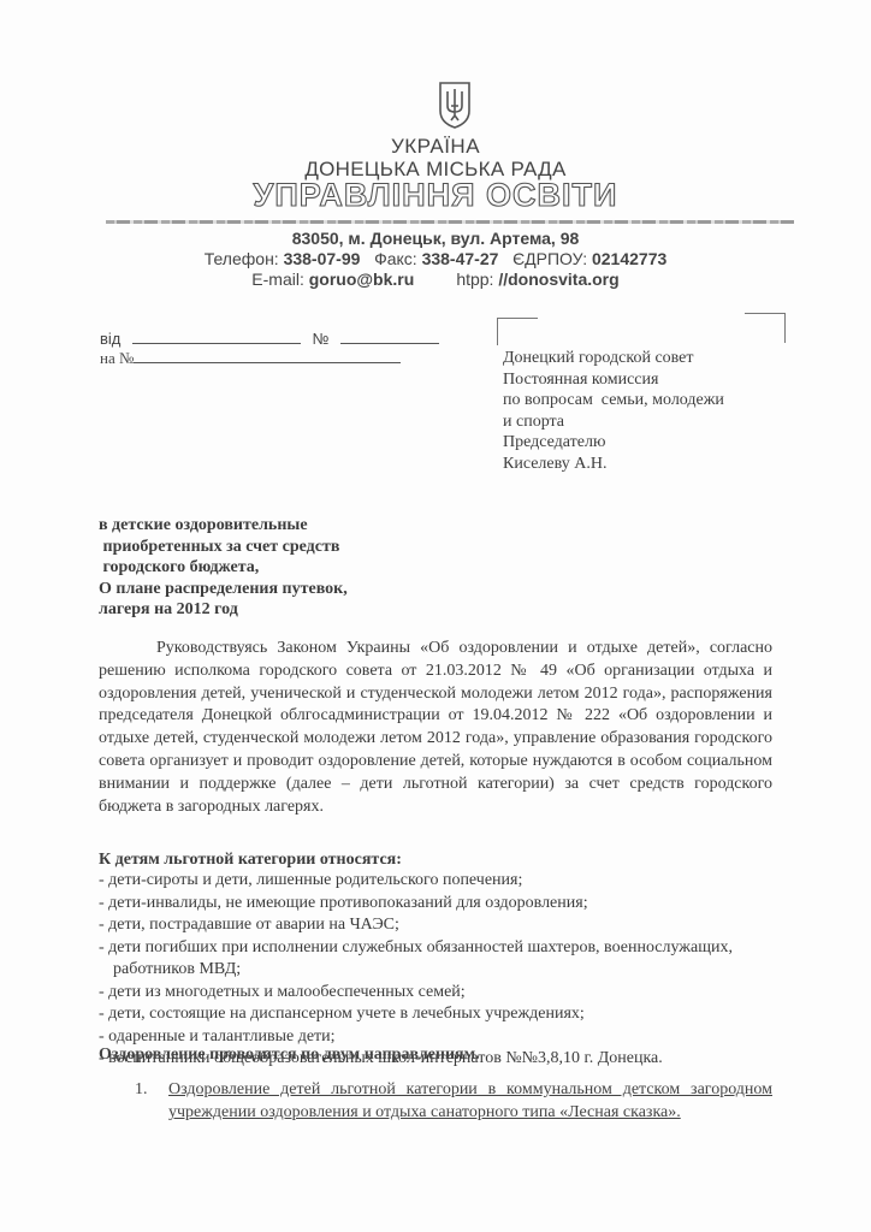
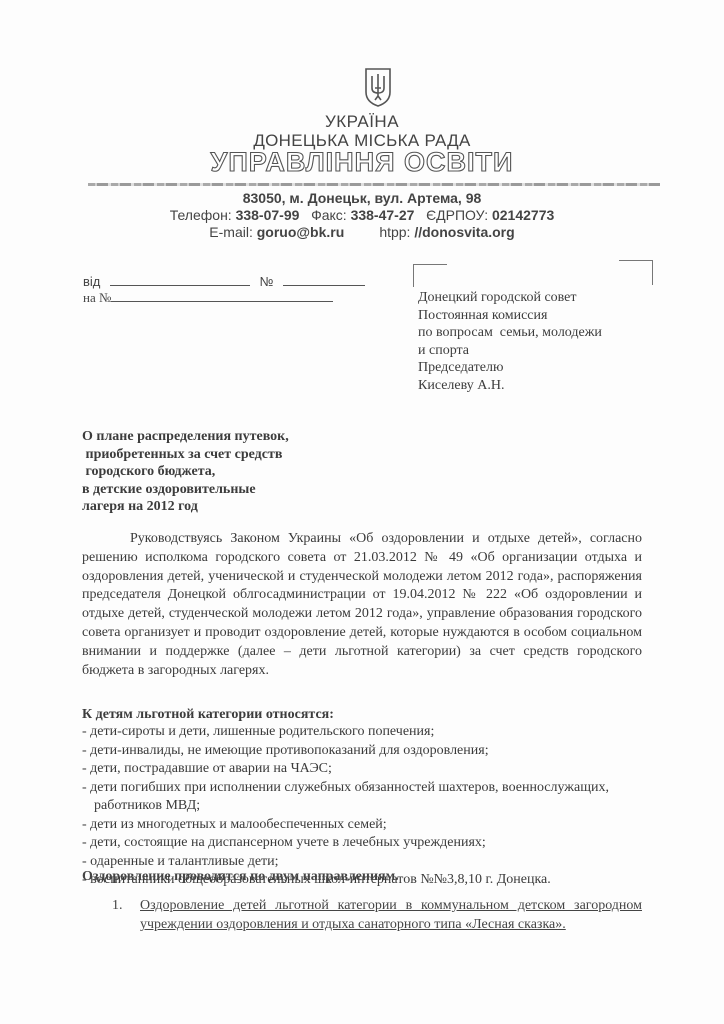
  УКРАЇНА
  ДОНЕЦЬКА МІСЬКА РАДА
  УПРАВЛІННЯ ОСВІТИ
  83050, м. Донецьк, вул. Артема, 98
  Телефон: 338-07-99 Факс: 338-47-27 ЄДРПОУ: 02142773
  E-mail: goruo@bk.ru htpp: //donosvita.org
  від №
  на №
  Донецкий городской совет
  Постоянная комиссия
  по вопросам семьи, молодежи
  и спорта
  Председателю
  Киселеву А.Н.
- в детские оздоровительные
+ О плане распределения путевок,
  приобретенных за счет средств
  городского бюджета,
- О плане распределения путевок,
+ в детские оздоровительные
  лагеря на 2012 год
  Руководствуясь Законом Украины «Об оздоровлении и отдыхе детей», согласно решению исполкома городского совета от 21.03.2012 № 49 «Об организации отдыха и оздоровления детей, ученической и студенческой молодежи летом 2012 года», распоряжения председателя Донецкой облгосадминистрации от 19.04.2012 № 222 «Об оздоровлении и отдыхе детей, студенческой молодежи летом 2012 года», управление образования городского совета организует и проводит оздоровление детей, которые нуждаются в особом социальном внимании и поддержке (далее – дети льготной категории) за счет средств городского бюджета в загородных лагерях.
  К детям льготной категории относятся:
  - дети-сироты и дети, лишенные родительского попечения;
  - дети-инвалиды, не имеющие противопоказаний для оздоровления;
  - дети, пострадавшие от аварии на ЧАЭС;
  - дети погибших при исполнении служебных обязанностей шахтеров, военнослужащих, работников МВД;
  - дети из многодетных и малообеспеченных семей;
  - дети, состоящие на диспансерном учете в лечебных учреждениях;
  - одаренные и талантливые дети;
  - воспитанники общеобразовательных школ-интернатов №№3,8,10 г. Донецка.
  Оздоровление проводится по двум направлениям.
  1.
  Оздоровление детей льготной категории в коммунальном детском загородном учреждении оздоровления и отдыха санаторного типа «Лесная сказка».
